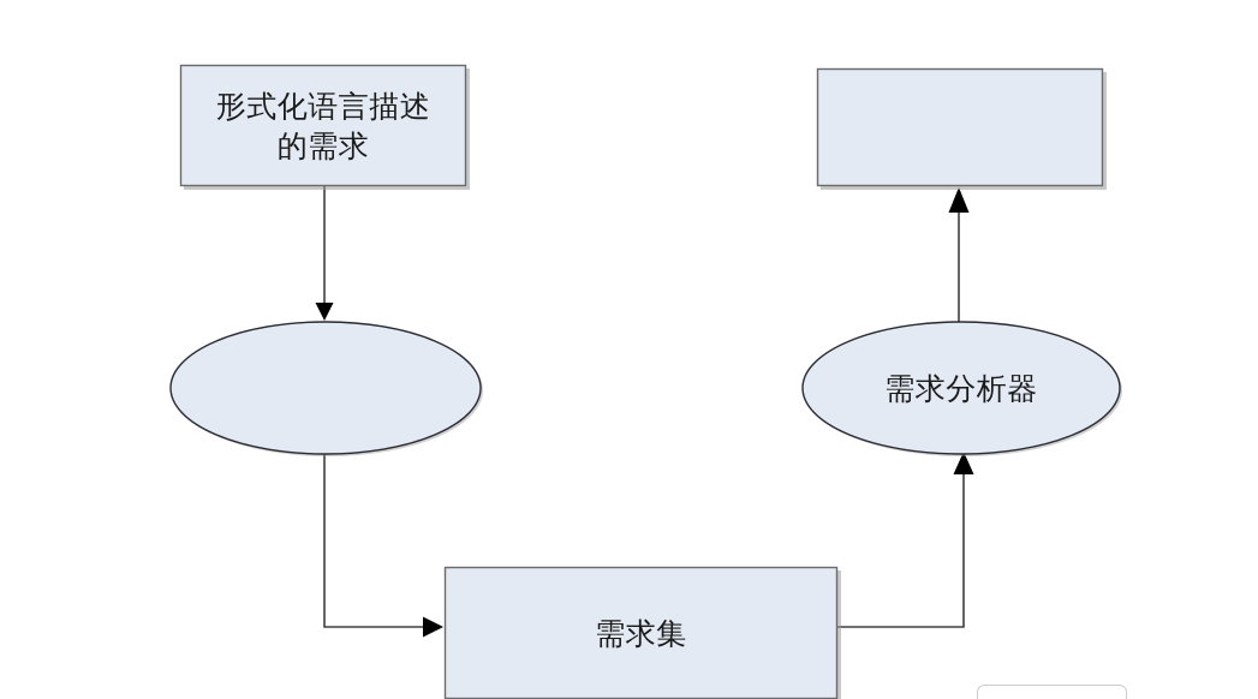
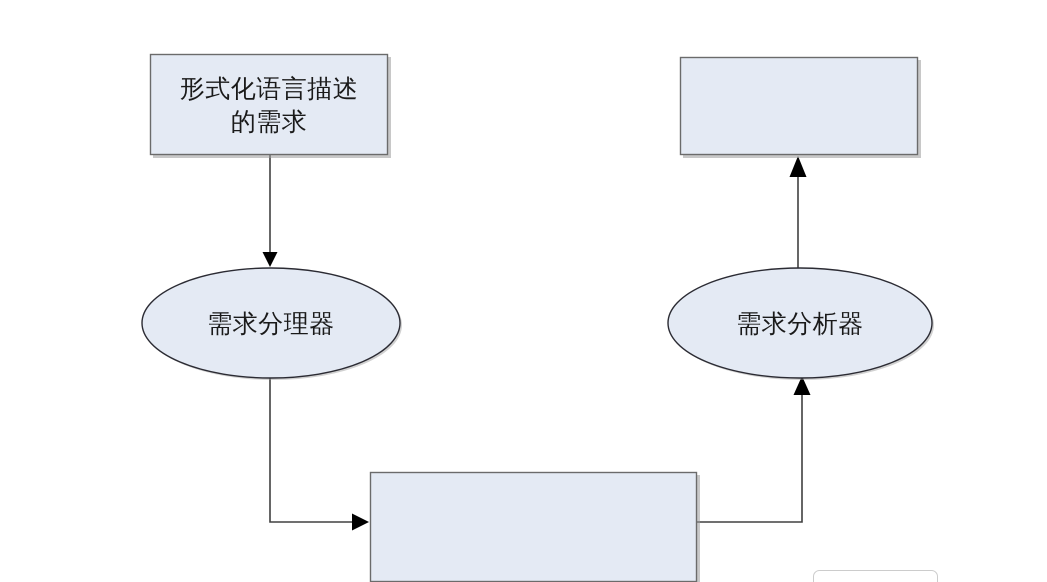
  形式化语言描述
  的需求
+ 需求分理器
  需求分析器
- 需求集
